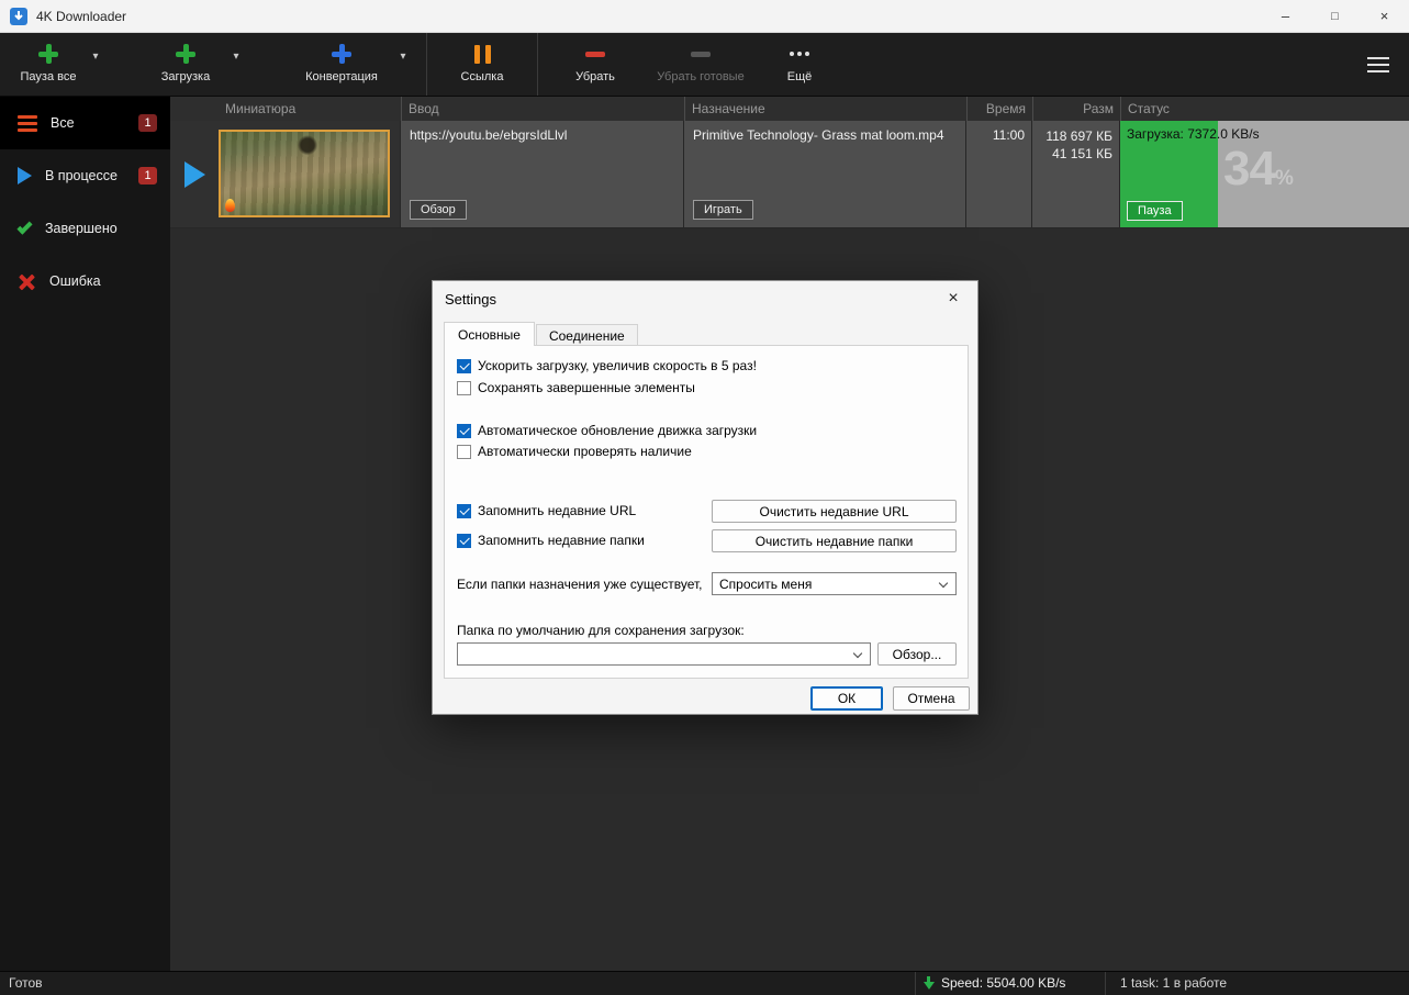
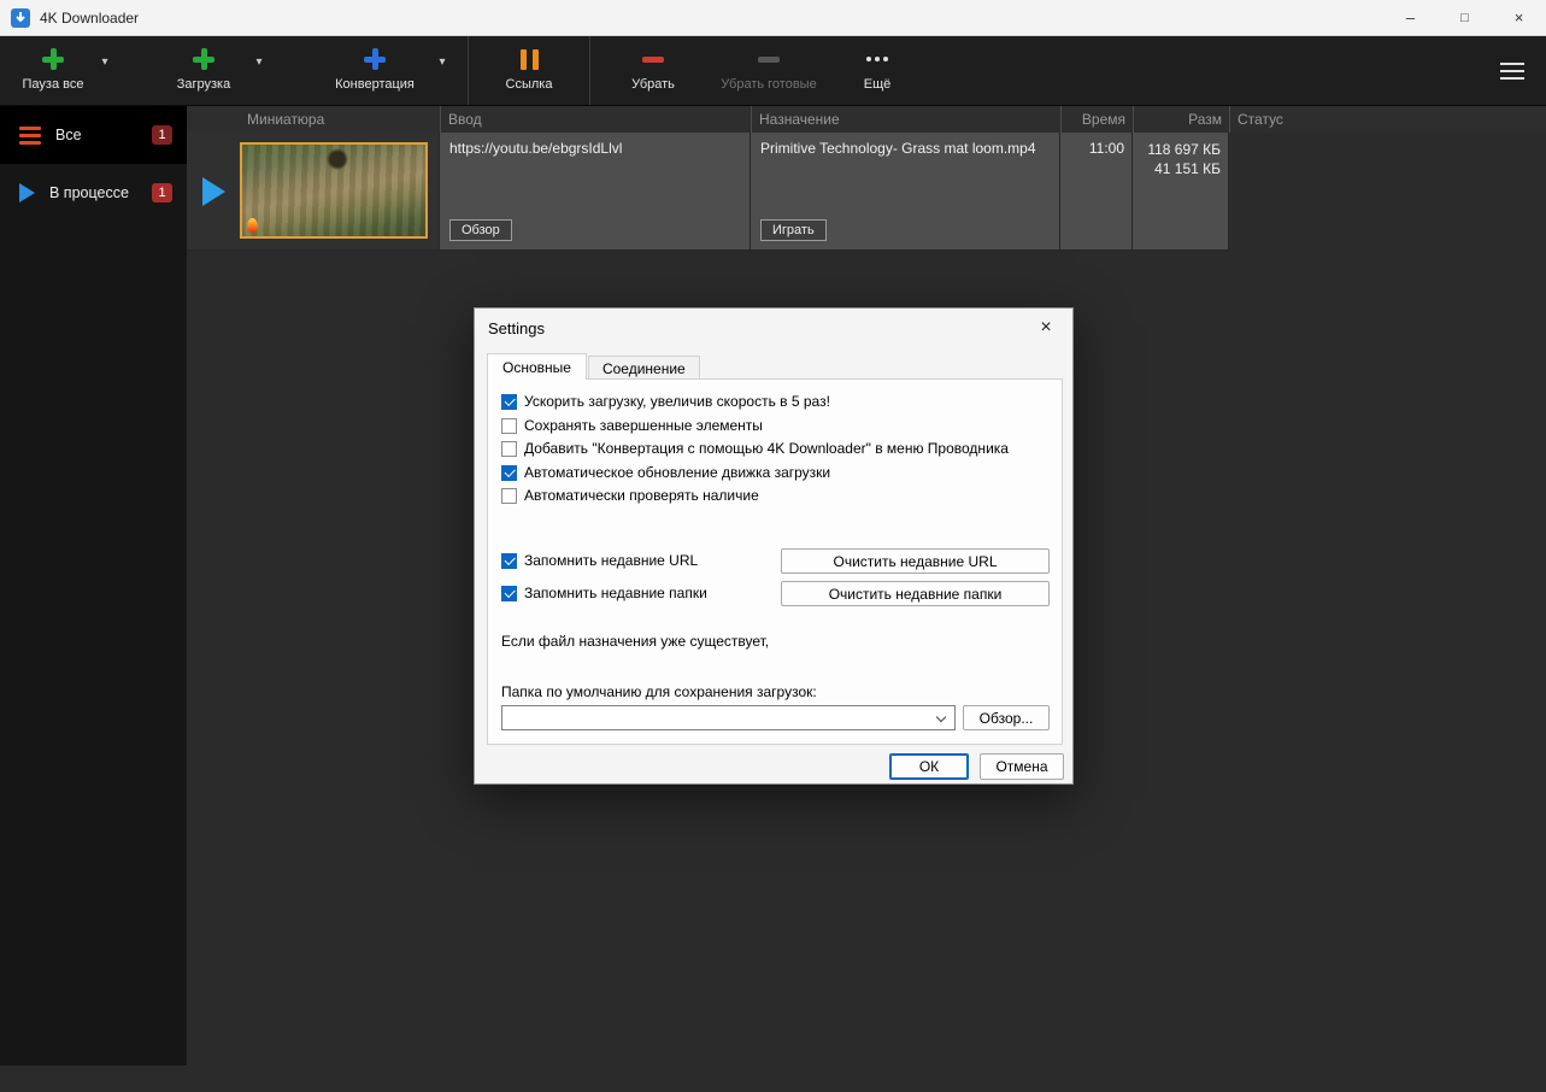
  4K Downloader
  –
  □
  ×
  Пауза все
  ▾
  Загрузка
  ▾
  Конвертация
  ▾
  Ссылка
  Убрать
  Убрать готовые
  Ещё
  Миниатюра
  Ввод
  Назначение
  Время
  Разм
  Статус
  https://youtu.be/ebgrsIdLlvl
  Обзор
  Primitive Technology- Grass mat loom.mp4
  Играть
  11:00
  118 697 КБ
  41 151 КБ
- Загрузка: 7372.0 KB/s
- 34%
- Пауза
  Все
  1
  В процессе
  1
- Завершено
- Ошибка
- Готов
- Speed: 5504.00 KB/s
- 1 task: 1 в работе
  Settings
  ×
  Основные
  Соединение
  Ускорить загрузку, увеличив скорость в 5 раз!
  Сохранять завершенные элементы
+ Добавить "Конвертация с помощью 4K Downloader" в меню Проводника
  Автоматическое обновление движка загрузки
  Автоматически проверять наличие
  Запомнить недавние URL
  Очистить недавние URL
  Запомнить недавние папки
  Очистить недавние папки
- Если папки назначения уже существует,
+ Если файл назначения уже существует,
- Спросить меня
  Папка по умолчанию для сохранения загрузок:
  Обзор...
  ОК
  Отмена
